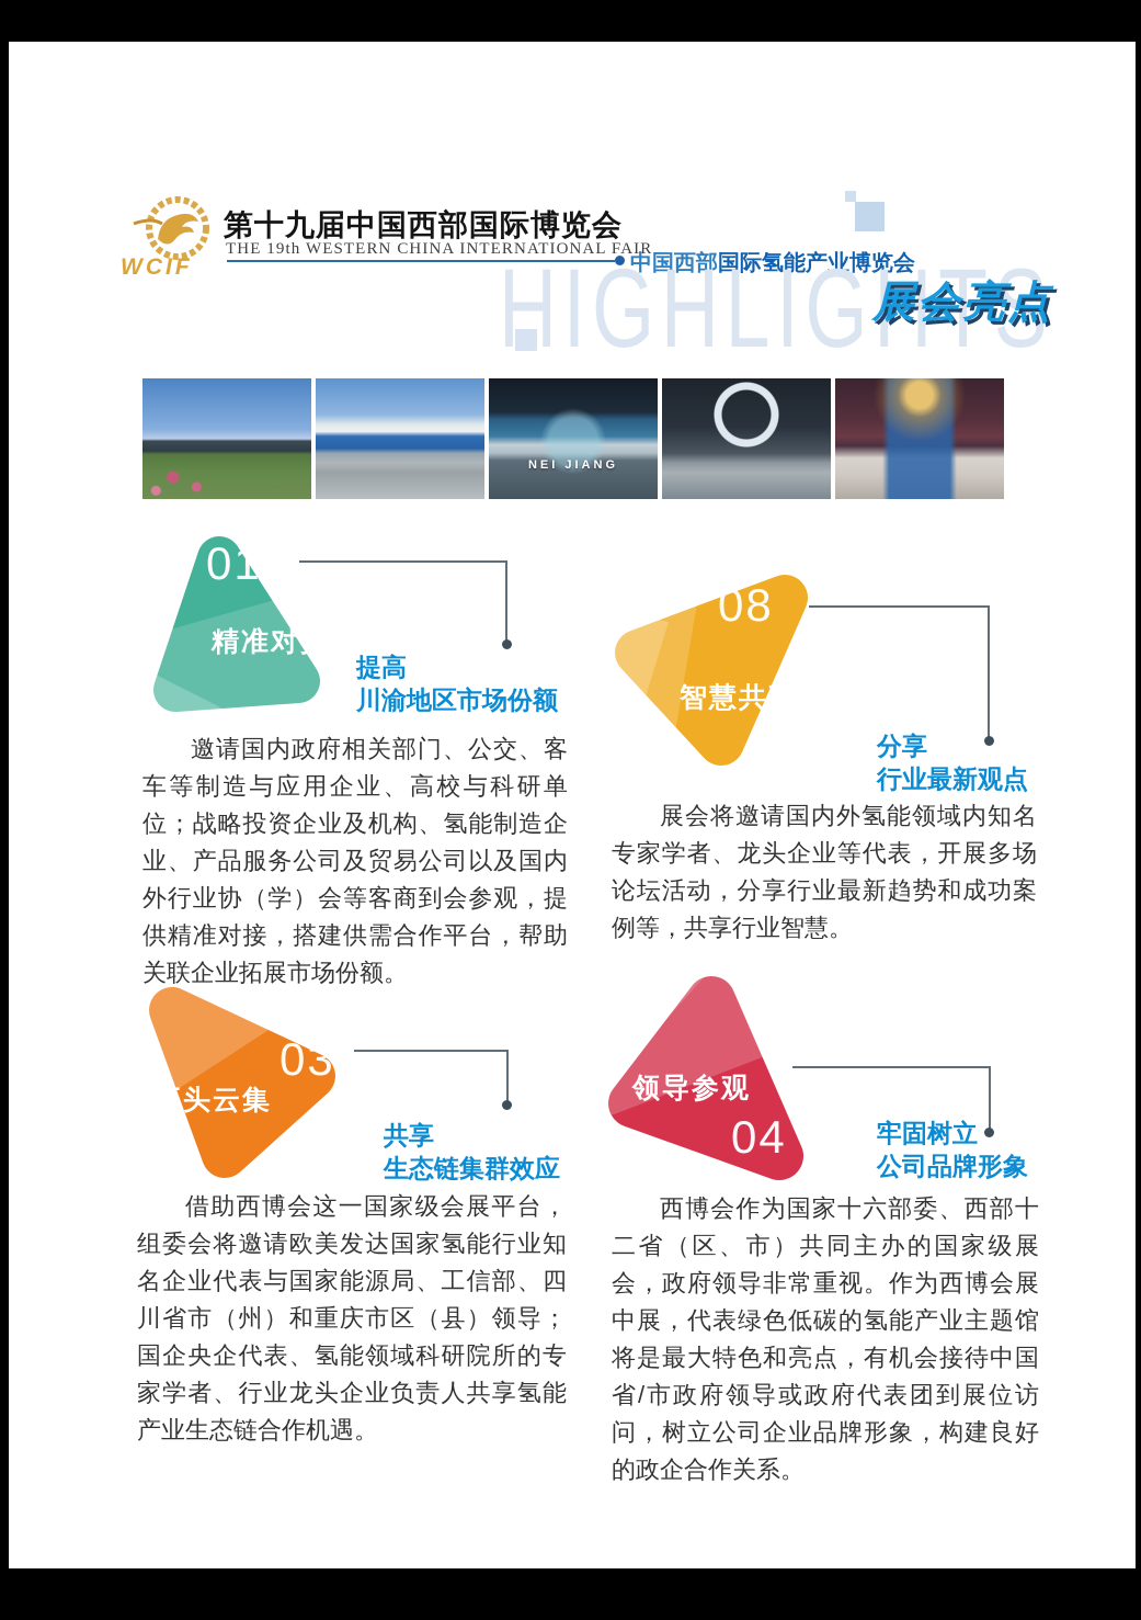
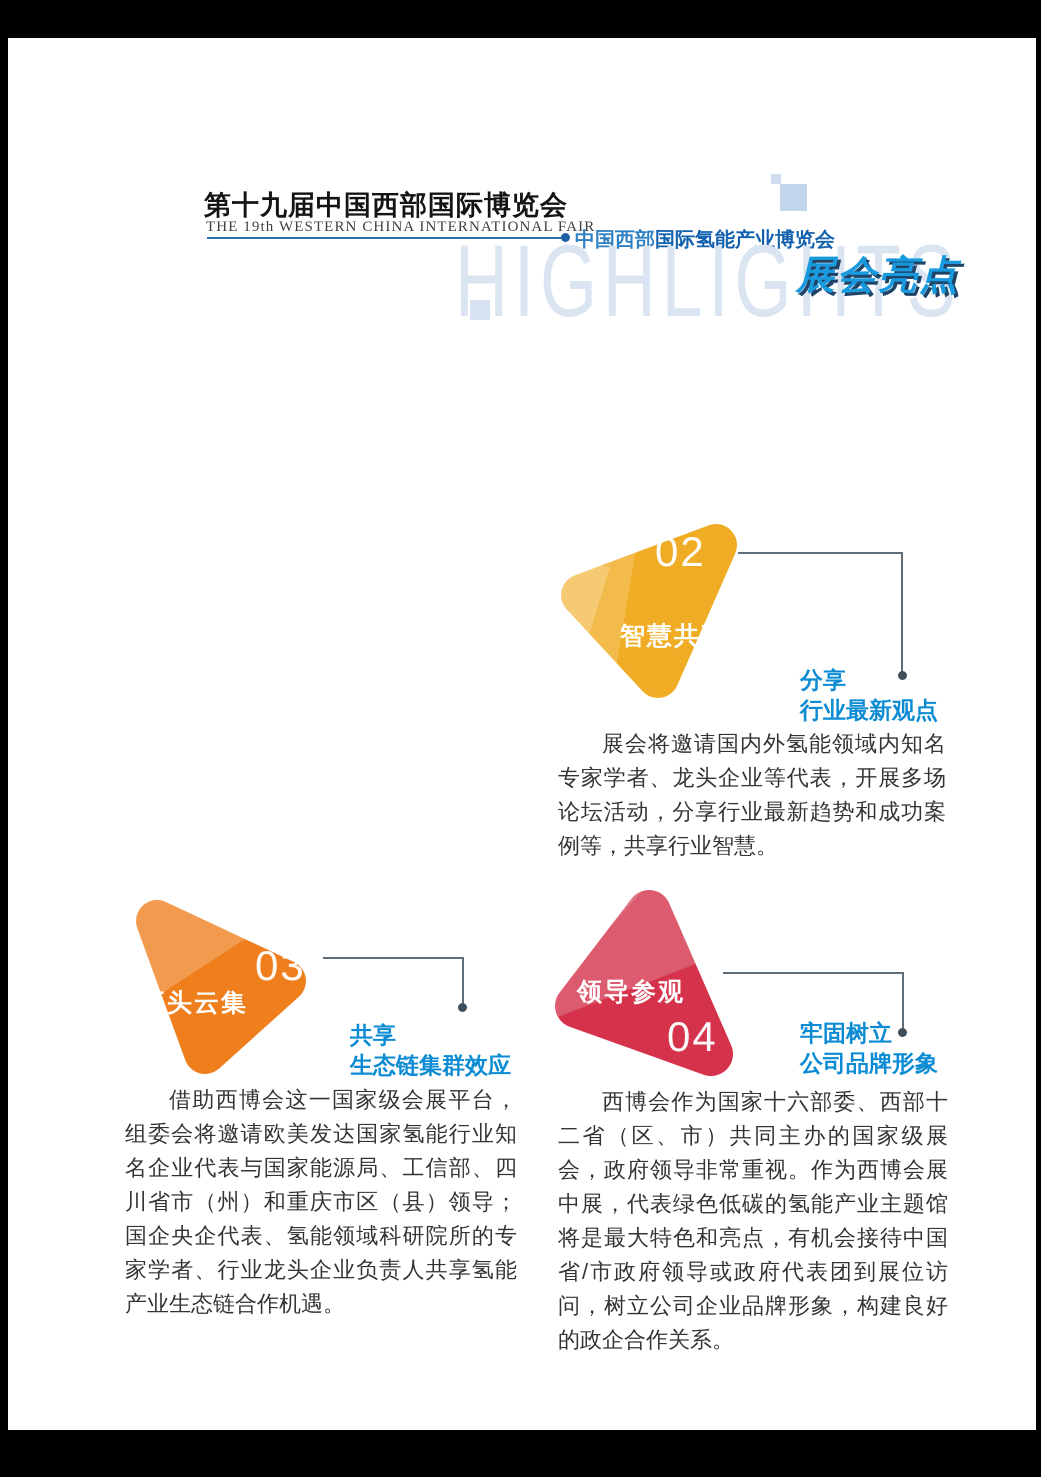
- WCIF
  第十九届中国西部国际博览会
  THE 19th WESTERN CHINA INTERNATIONAL FAIR
  中国西部国际氢能产业博览会
  HIGHLIGHTS
  展会亮点
- NEI JIANG
- 01
- 精准对接
- 提高
- 川渝地区市场份额
- 邀请国内政府相关部门、公交、客车等制造与应用企业、高校与科研单位；战略投资企业及机构、氢能制造企业、产品服务公司及贸易公司以及国内外行业协（学）会等客商到会参观，提供精准对接，搭建供需合作平台，帮助关联企业拓展市场份额。
- 08
+ 02
  智慧共享
  分享
  行业最新观点
  展会将邀请国内外氢能领域内知名专家学者、龙头企业等代表，开展多场论坛活动，分享行业最新趋势和成功案例等，共享行业智慧。
  03
  巨头云集
  共享
  生态链集群效应
  借助西博会这一国家级会展平台，组委会将邀请欧美发达国家氢能行业知名企业代表与国家能源局、工信部、四川省市（州）和重庆市区（县）领导；国企央企代表、氢能领域科研院所的专家学者、行业龙头企业负责人共享氢能产业生态链合作机遇。
  04
  领导参观
  牢固树立
  公司品牌形象
  西博会作为国家十六部委、西部十二省（区、市）共同主办的国家级展会，政府领导非常重视。作为西博会展中展，代表绿色低碳的氢能产业主题馆将是最大特色和亮点，有机会接待中国省/市政府领导或政府代表团到展位访问，树立公司企业品牌形象，构建良好的政企合作关系。
